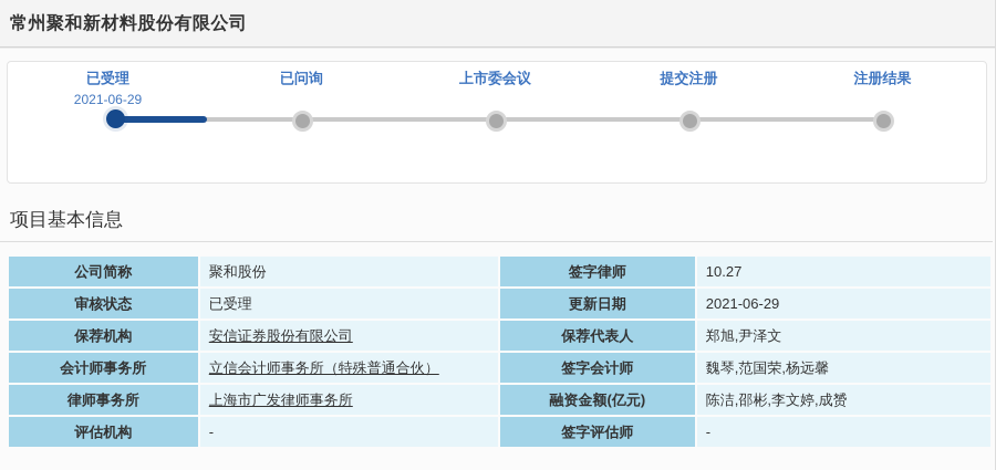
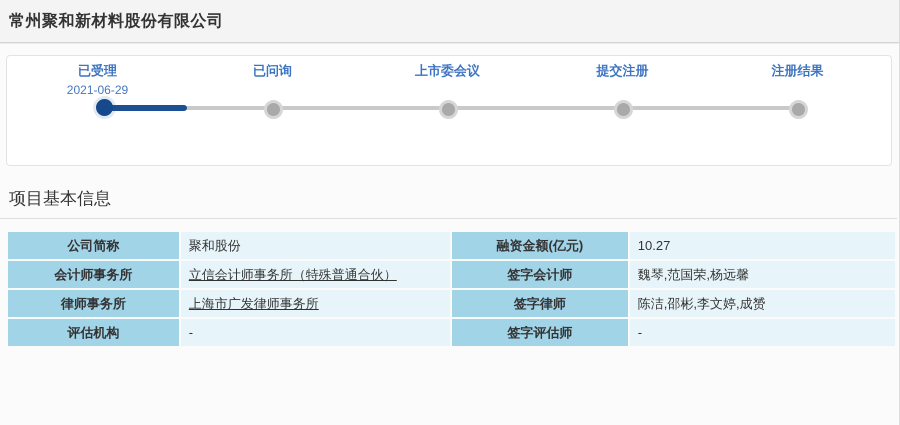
  常州聚和新材料股份有限公司
  已受理
  2021-06-29
  已问询
  上市委会议
  提交注册
  注册结果
  项目基本信息
- 公司简称	聚和股份	签字律师	10.27
+ 公司简称	聚和股份	融资金额(亿元)	10.27
- 审核状态	已受理	更新日期	2021-06-29
- 保荐机构	安信证券股份有限公司	保荐代表人	郑旭,尹泽文
  会计师事务所	立信会计师事务所（特殊普通合伙）	签字会计师	魏琴,范国荣,杨远馨
- 律师事务所	上海市广发律师事务所	融资金额(亿元)	陈洁,邵彬,李文婷,成赟
+ 律师事务所	上海市广发律师事务所	签字律师	陈洁,邵彬,李文婷,成赟
  评估机构	-	签字评估师	-
